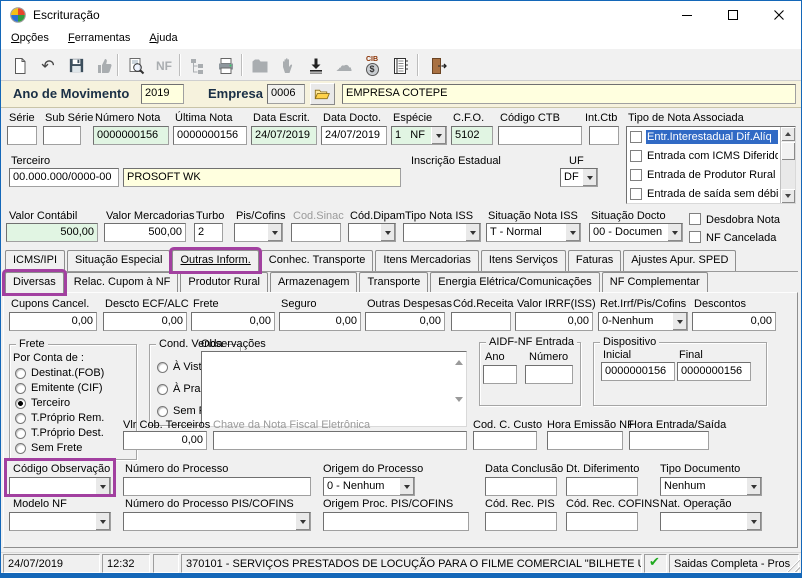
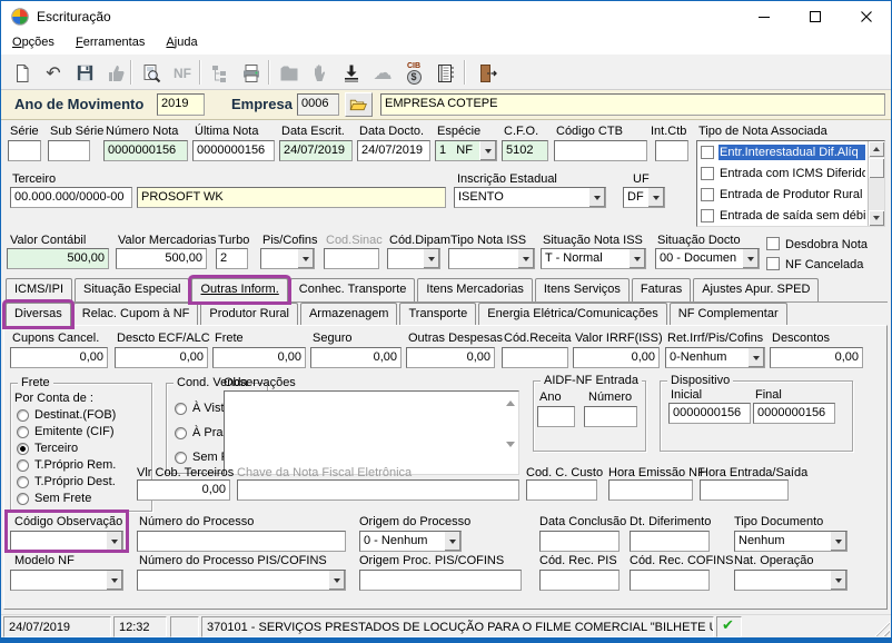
  Escrituração
  Opções Ferramentas Ajuda
  ↶
  NF
  ☁
  $
  Ano de Movimento
  2019
  Empresa
  0006
  EMPRESA COTEPE
  Série
  Sub Série
  Número Nota
  0000000156
  Última Nota
  0000000156
  Data Escrit.
  24/07/2019
  Data Docto.
  24/07/2019
  Espécie
  1 NF
  C.F.O.
  5102
  Código CTB
  Int.Ctb
  Tipo de Nota Associada
  Entr.Interestadual Dif.Alíq
  Entrada com ICMS Diferido
  Entrada de Produtor Rural
  Entrada de saída sem débi
  Terceiro
  00.000.000/0000-00
  PROSOFT WK
  Inscrição Estadual
+ ISENTO
  UF
  DF
  Valor Contábil
  500,00
  Valor Mercadorias
  500,00
  Turbo
  2
  Pis/Cofins
  Cod.Sinac
  Cód.Dipam
  Tipo Nota ISS
  Situação Nota ISS
  T - Normal
  Situação Docto
  00 - Documen
  Desdobra Nota
  NF Cancelada
  ICMS/IPI
  Situação Especial
  Outras Inform.
  Conhec. Transporte
  Itens Mercadorias
  Itens Serviços
  Faturas
  Ajustes Apur. SPED
  Diversas
  Relac. Cupom à NF
  Produtor Rural
  Armazenagem
  Transporte
  Energia Elétrica/Comunicações
  NF Complementar
  Cupons Cancel.
  0,00
  Descto ECF/ALC
  0,00
  Frete
  0,00
  Seguro
  0,00
  Outras Despesas
  0,00
  Cód.Receita
  Valor IRRF(ISS)
  0,00
  Ret.Irrf/Pis/Cofins
  0-Nenhum
  Descontos
  0,00
  Frete
  Por Conta de :
  Destinat.(FOB)
  Emitente (CIF)
  Terceiro
  T.Próprio Rem.
  T.Próprio Dest.
  Sem Frete
  Cond. Venda
  À Vist
  Observações
  AIDF-NF Entrada
  Ano
  Número
  Dispositivo
  Inicial
  Final
  0000000156
  0000000156
  Vlr Cob. Terceiros
  0,00
  Chave da Nota Fiscal Eletrônica
  Cod. C. Custo
  Hora Emissão NF
  Hora Entrada/Saída
  Código Observação
  Número do Processo
  Origem do Processo
  0 - Nenhum
  Data Conclusão
  Dt. Diferimento
  Tipo Documento
  Nenhum
  Modelo NF
  Número do Processo PIS/COFINS
  Origem Proc. PIS/COFINS
  Cód. Rec. PIS
  Cód. Rec. COFINS
  Nat. Operação
  24/07/2019
  12:32
  370101 - SERVIÇOS PRESTADOS DE LOCUÇÃO PARA O FILME COMERCIAL "BILHETE U
  ✔
- Saidas Completa - Pros
